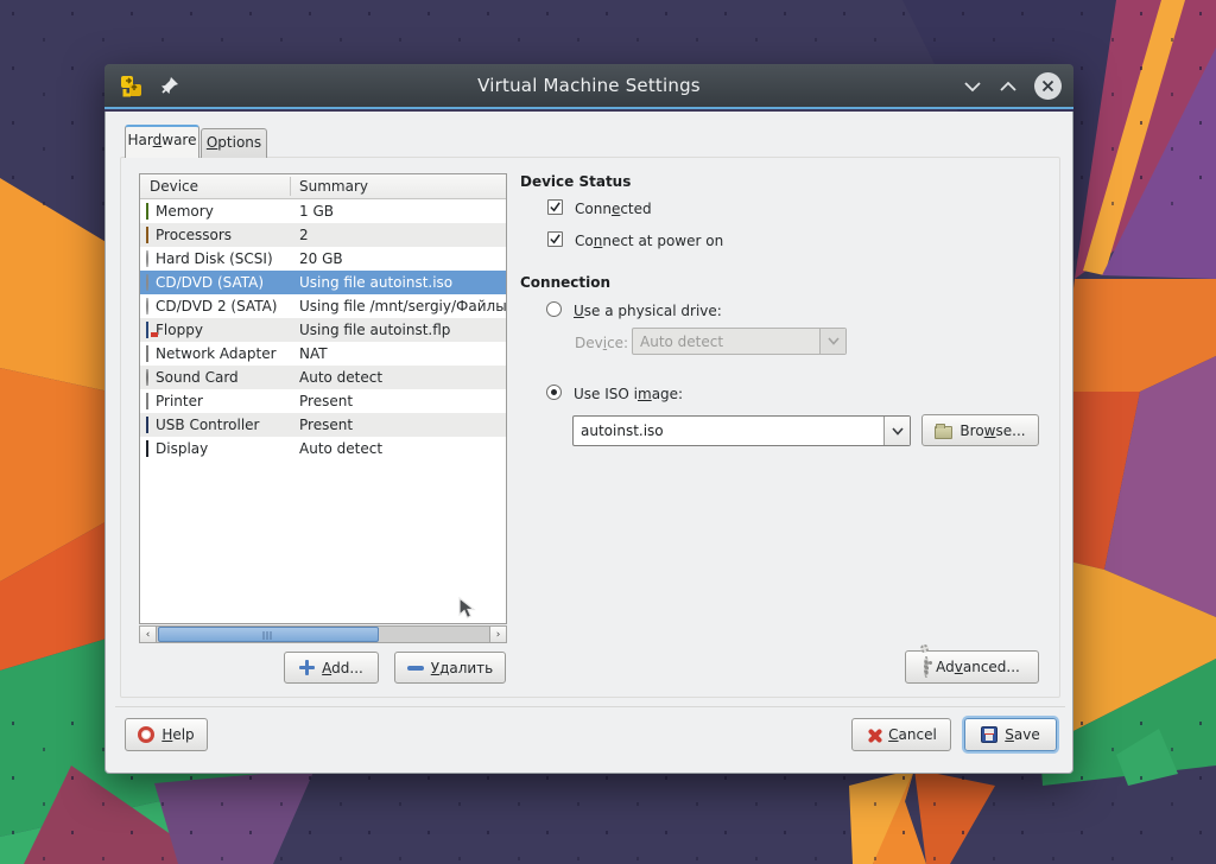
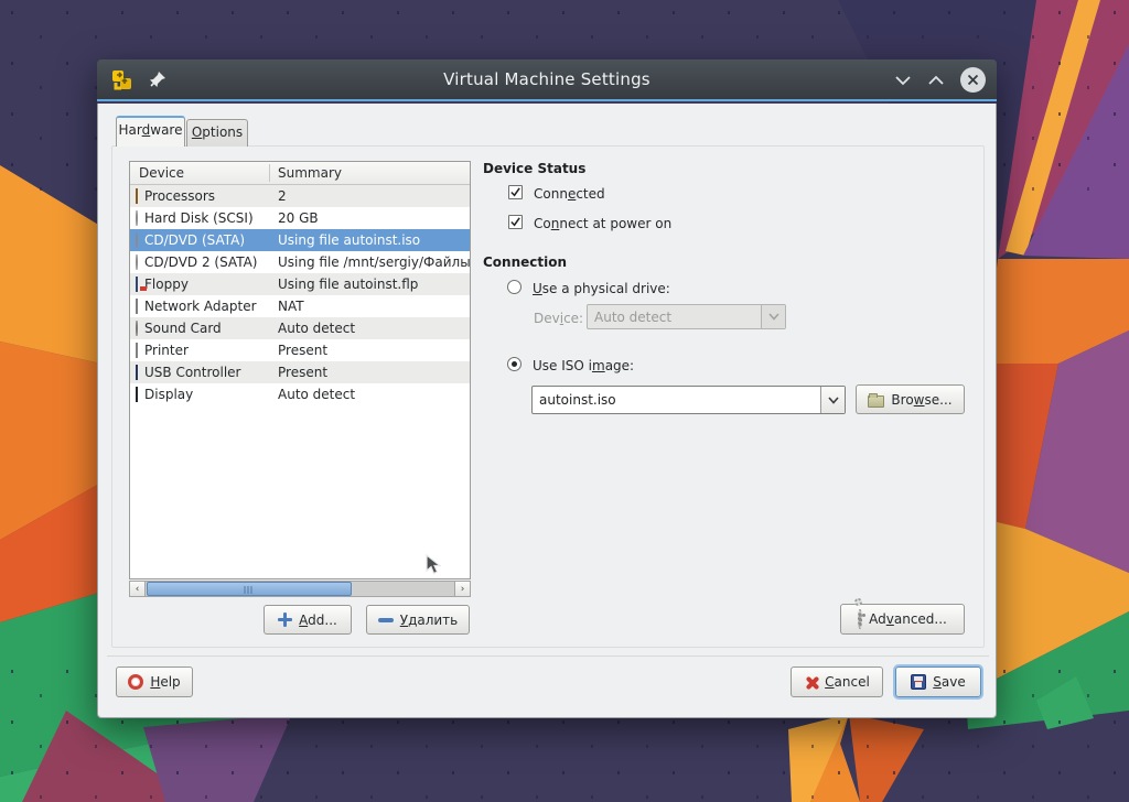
  Virtual Machine Settings
  Hardware
  Options
  Device
  Summary
- Memory
- 1 GB
  Processors
  2
  Hard Disk (SCSI)
  20 GB
  CD/DVD (SATA)
  Using file autoinst.iso
  CD/DVD 2 (SATA)
  Using file /mnt/sergiy/Файлы
  Floppy
  Using file autoinst.flp
  Network Adapter
  NAT
  Sound Card
  Auto detect
  Printer
  Present
  USB Controller
  Present
  Display
  Auto detect
  ‹
  ›
  Add...
  Удалить
  Device Status
  Connected
  Connect at power on
  Connection
  Use a physical drive:
  Device:
  Auto detect
  Use ISO image:
  autoinst.iso
  Browse...
  Advanced...
  Help
  Cancel
  Save
